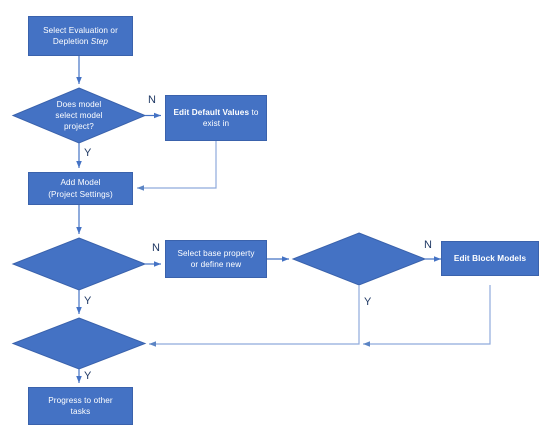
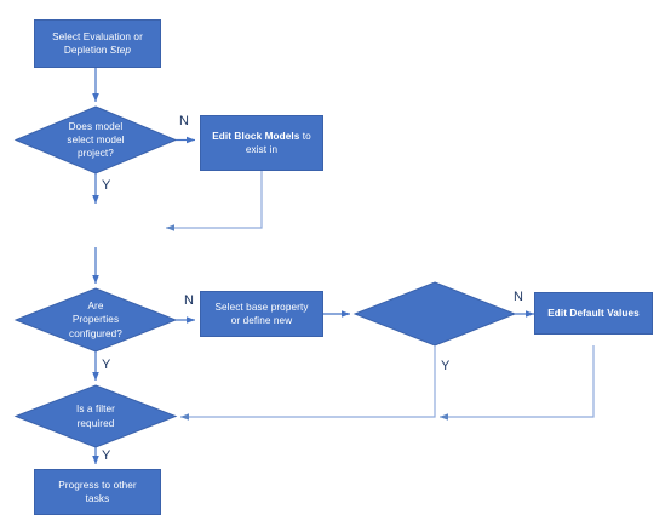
  Select Evaluation or
  Depletion Step
- Edit Default Values to
+ Edit Block Models to
  exist in
- Add Model
- (Project Settings)
  Select base property
  or define new
- Edit Block Models
+ Edit Default Values
  Progress to other
  tasks
  Does model
  select model
  project?
+ Are
+ Properties
+ configured?
+ Is a filter
+ required
  N
  Y
  N
  Y
  N
  Y
  Y
